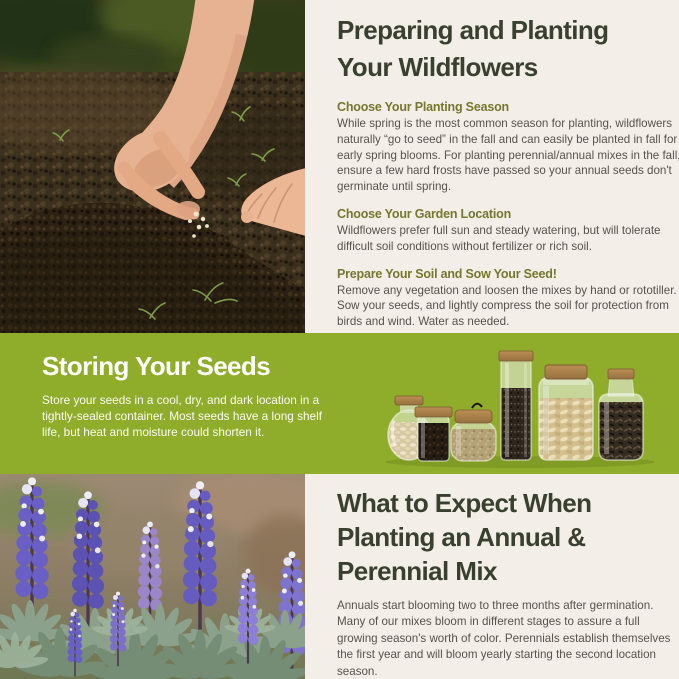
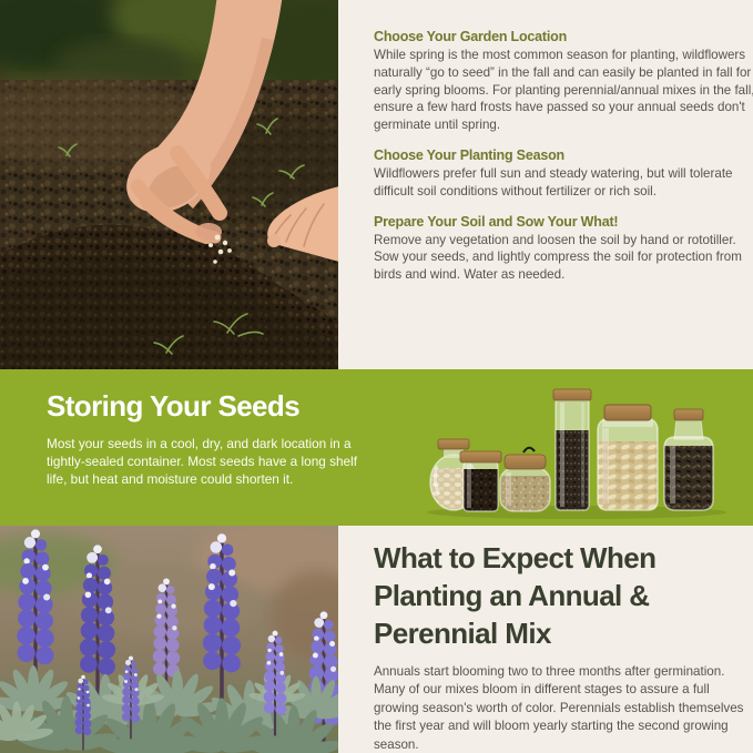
- Preparing and Planting Your Wildflowers
- Choose Your Planting Season
+ Choose Your Garden Location
  While spring is the most common season for planting, wildflowers naturally “go to seed” in the fall and can easily be planted in fall for early spring blooms. For planting perennial/annual mixes in the fall ensure a few hard frosts have passed so your annual seeds don't germinate until spring.
- Choose Your Garden Location
+ Choose Your Planting Season
  Wildflowers prefer full sun and steady watering, but will tolerate difficult soil conditions without fertilizer or rich soil.
- Prepare Your Soil and Sow Your Seed!
+ Prepare Your Soil and Sow Your What!
- Remove any vegetation and loosen the mixes by hand or rototiller. Sow your seeds, and lightly compress the soil for protection from birds and wind. Water as needed.
+ Remove any vegetation and loosen the soil by hand or rototiller. Sow your seeds, and lightly compress the soil for protection from birds and wind. Water as needed.
  Storing Your Seeds
- Store your seeds in a cool, dry, and dark location in a tightly-sealed container. Most seeds have a long shelf life, but heat and moisture could shorten it.
+ Most your seeds in a cool, dry, and dark location in a tightly-sealed container. Most seeds have a long shelf life, but heat and moisture could shorten it.
  What to Expect When Planting an Annual & Perennial Mix
- Annuals start blooming two to three months after germination. Many of our mixes bloom in different stages to assure a full growing season's worth of color. Perennials establish themselves the first year and will bloom yearly starting the second location season.
+ Annuals start blooming two to three months after germination. Many of our mixes bloom in different stages to assure a full growing season's worth of color. Perennials establish themselves the first year and will bloom yearly starting the second growing season.
